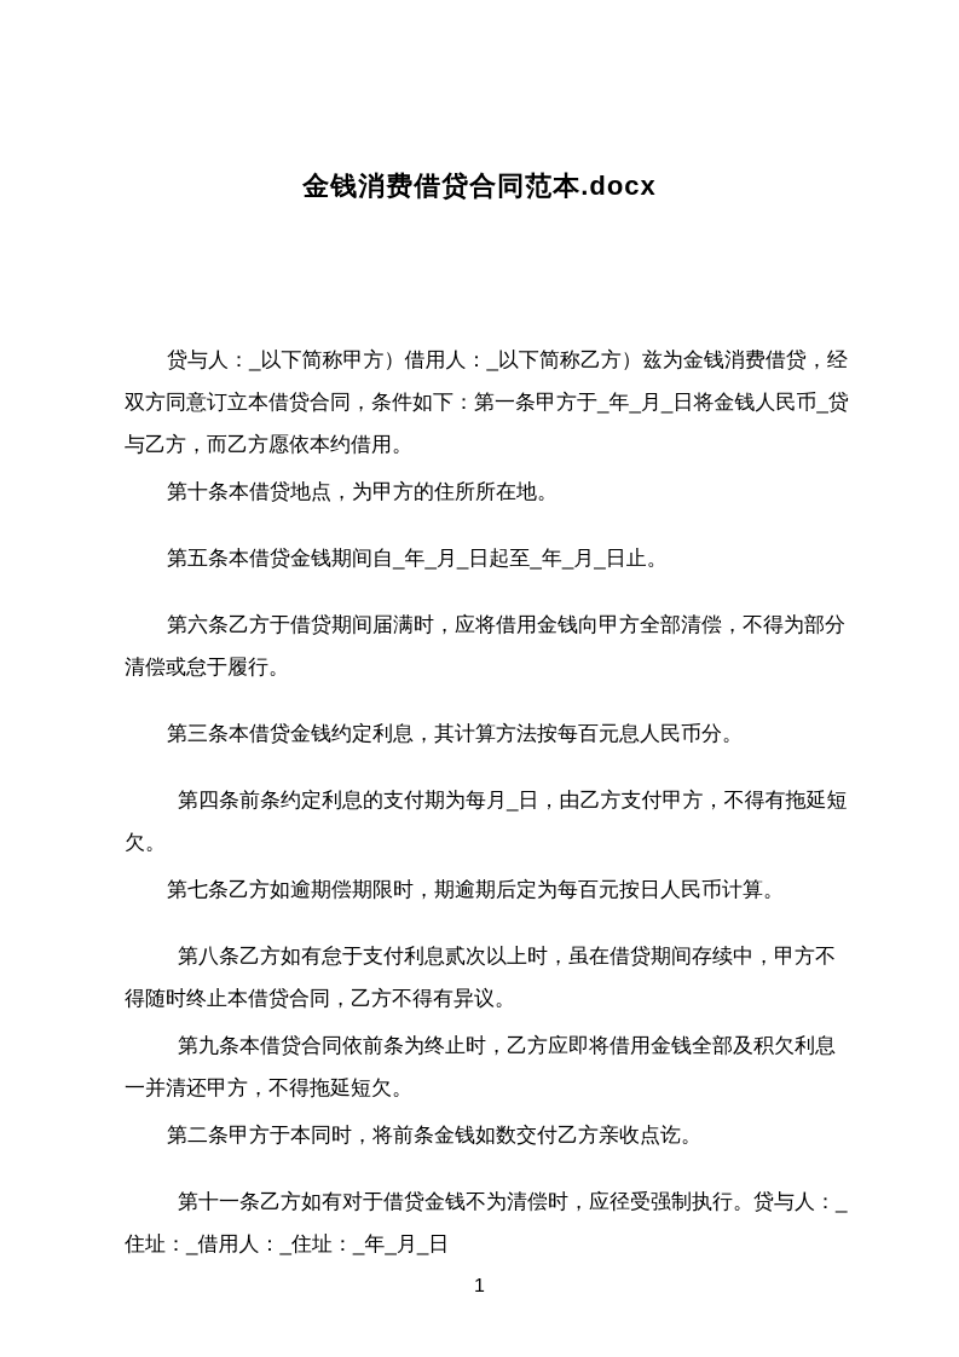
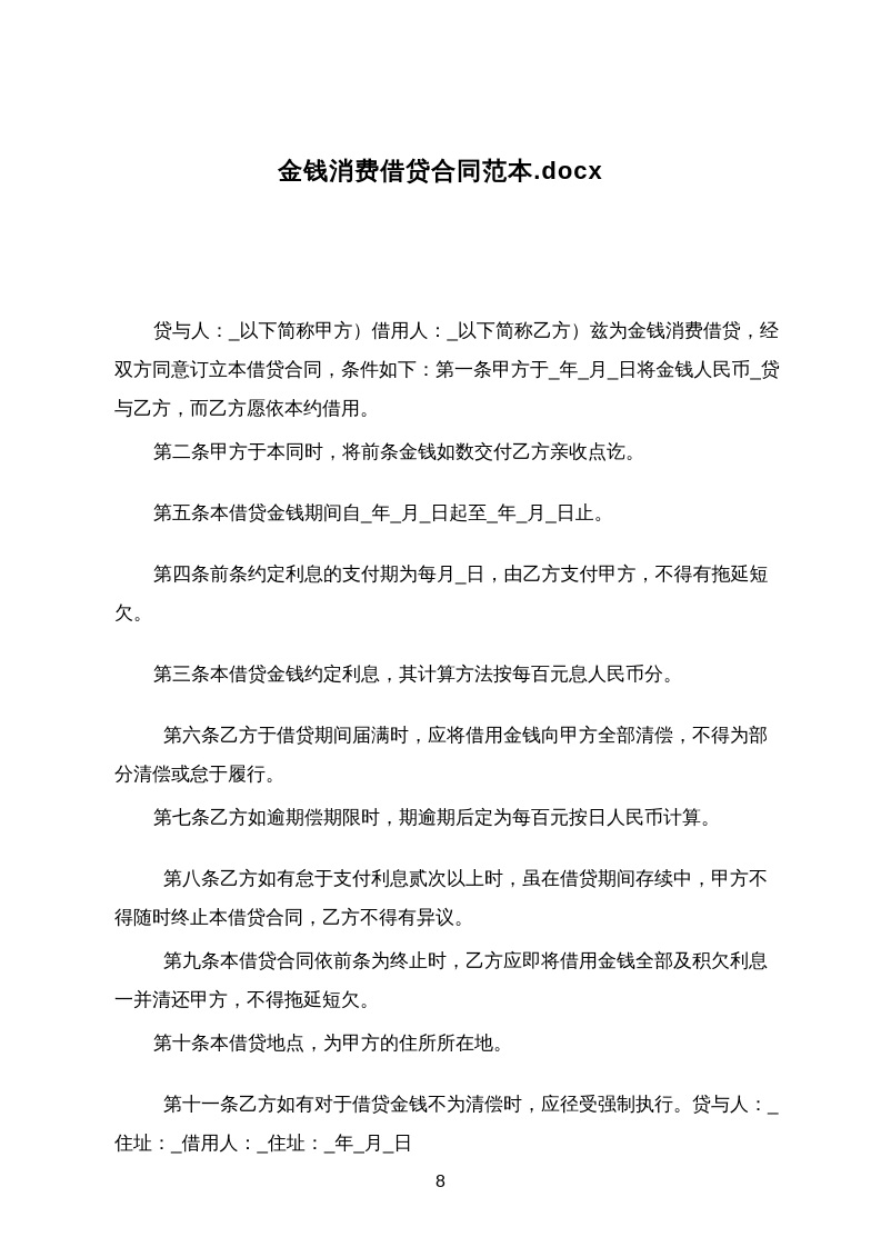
  金钱消费借贷合同范本.docx
  贷与人：_以下简称甲方）借用人：_以下简称乙方）兹为金钱消费借贷，经双方同意订立本借贷合同，条件如下：第一条甲方于_年_月_日将金钱人民币_贷与乙方，而乙方愿依本约借用。
- 第十条本借贷地点，为甲方的住所所在地。
+ 第二条甲方于本同时，将前条金钱如数交付乙方亲收点讫。
  第五条本借贷金钱期间自_年_月_日起至_年_月_日止。
- 第六条乙方于借贷期间届满时，应将借用金钱向甲方全部清偿，不得为部分清偿或怠于履行。
+ 第四条前条约定利息的支付期为每月_日，由乙方支付甲方，不得有拖延短欠。
  第三条本借贷金钱约定利息，其计算方法按每百元息人民币分。
- 第四条前条约定利息的支付期为每月_日，由乙方支付甲方，不得有拖延短欠。
+ 第六条乙方于借贷期间届满时，应将借用金钱向甲方全部清偿，不得为部分清偿或怠于履行。
  第七条乙方如逾期偿期限时，期逾期后定为每百元按日人民币计算。
  第八条乙方如有怠于支付利息贰次以上时，虽在借贷期间存续中，甲方不得随时终止本借贷合同，乙方不得有异议。
  第九条本借贷合同依前条为终止时，乙方应即将借用金钱全部及积欠利息一并清还甲方，不得拖延短欠。
- 第二条甲方于本同时，将前条金钱如数交付乙方亲收点讫。
+ 第十条本借贷地点，为甲方的住所所在地。
  第十一条乙方如有对于借贷金钱不为清偿时，应径受强制执行。贷与人：_住址：_借用人：_住址：_年_月_日
- 1
+ 8
